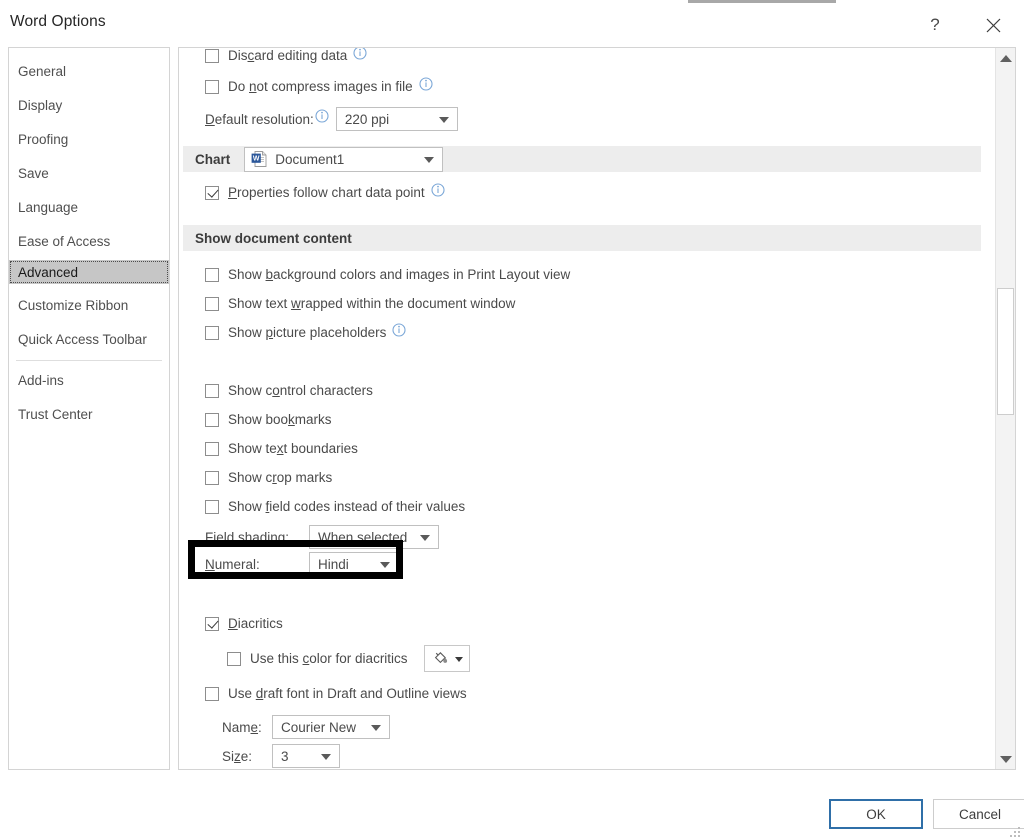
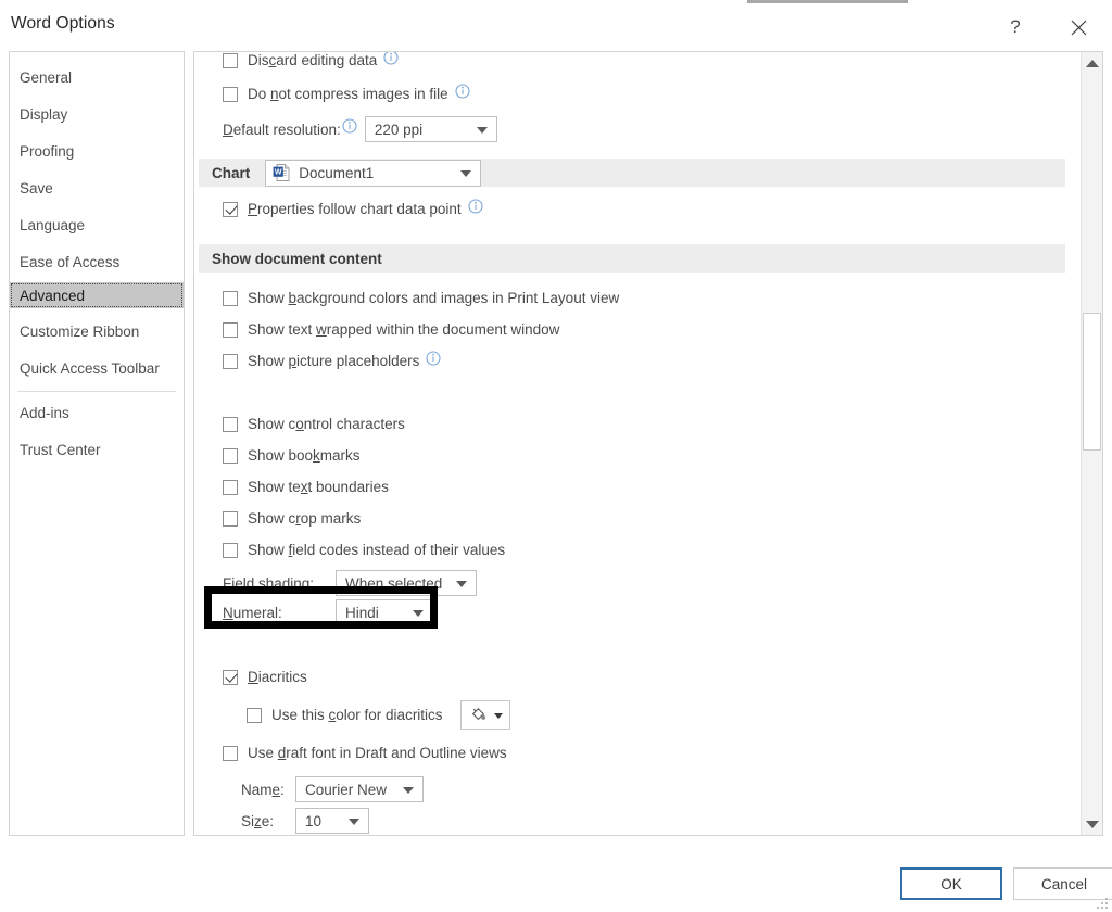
  Word Options
  ?
  General
  Display
  Proofing
  Save
  Language
  Ease of Access
  Advanced
  Customize Ribbon
  Quick Access Toolbar
  Add-ins
  Trust Center
  Discard editing data
  Do not compress images in file
  Default resolution:
  220 ppi
  Chart
  Document1
  Properties follow chart data point
  Show document content
  Show background colors and images in Print Layout view
  Show text wrapped within the document window
  Show picture placeholders
  Show control characters
  Show bookmarks
  Show text boundaries
  Show crop marks
  Show field codes instead of their values
  Field shading:
  When selected
  Numeral:
  Hindi
  Diacritics
  Use this color for diacritics
  Use draft font in Draft and Outline views
  Name:
  Courier New
  Size:
- 3
+ 10
  OK
  Cancel
